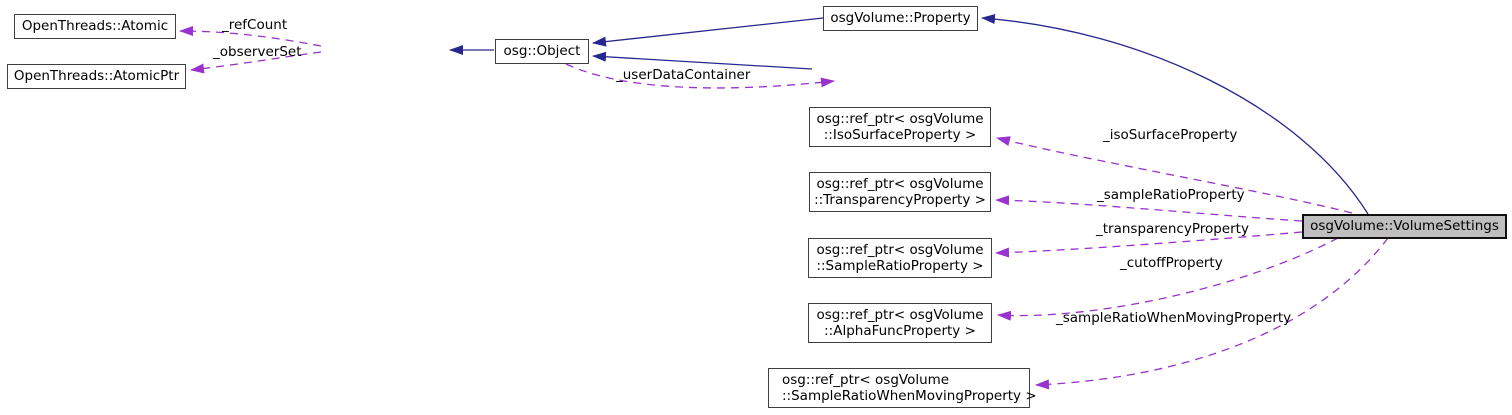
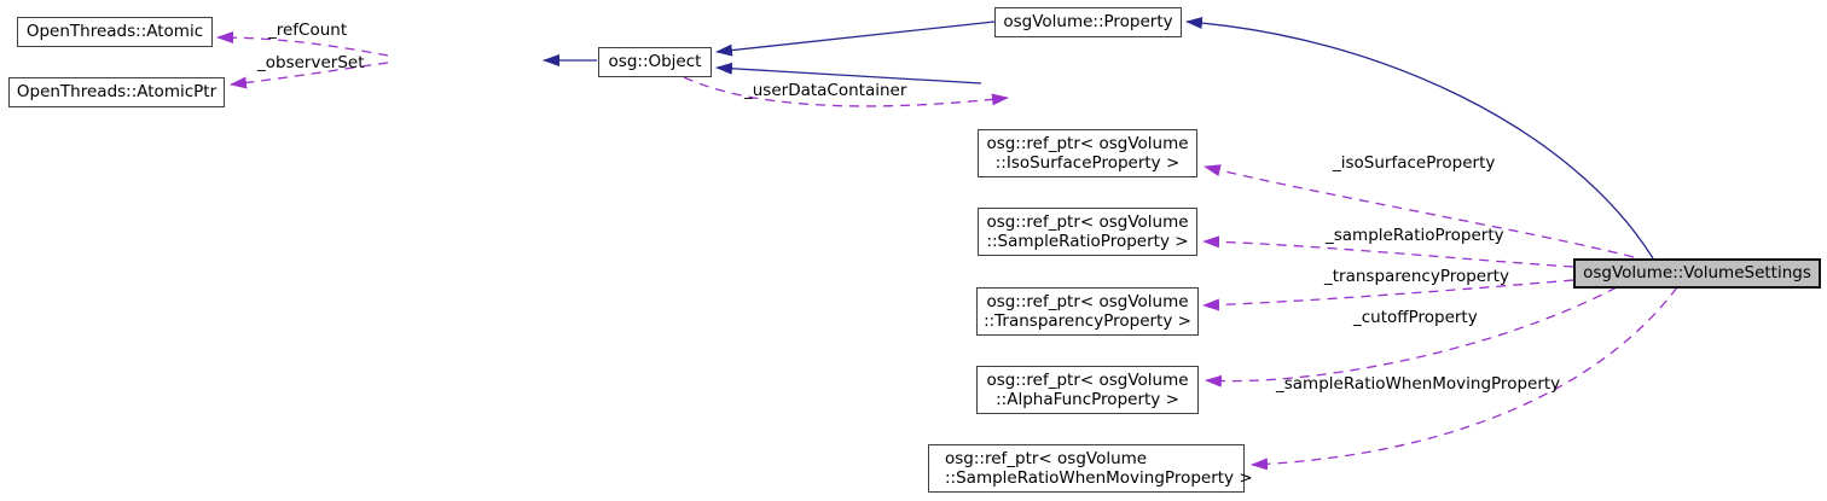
  OpenThreads::Atomic
  OpenThreads::AtomicPtr
  osg::Object
  osgVolume::Property
  osg::ref_ptr< osgVolume
  ::IsoSurfaceProperty >
  osg::ref_ptr< osgVolume
- ::TransparencyProperty >
+ ::SampleRatioProperty >
  osg::ref_ptr< osgVolume
- ::SampleRatioProperty >
+ ::TransparencyProperty >
  osg::ref_ptr< osgVolume
  ::AlphaFuncProperty >
  osg::ref_ptr< osgVolume
  ::SampleRatioWhenMovingProperty >
  osgVolume::VolumeSettings
  _refCount
  _observerSet
  _userDataContainer
  _isoSurfaceProperty
  _sampleRatioProperty
  _transparencyProperty
  _cutoffProperty
  _sampleRatioWhenMovingProperty
